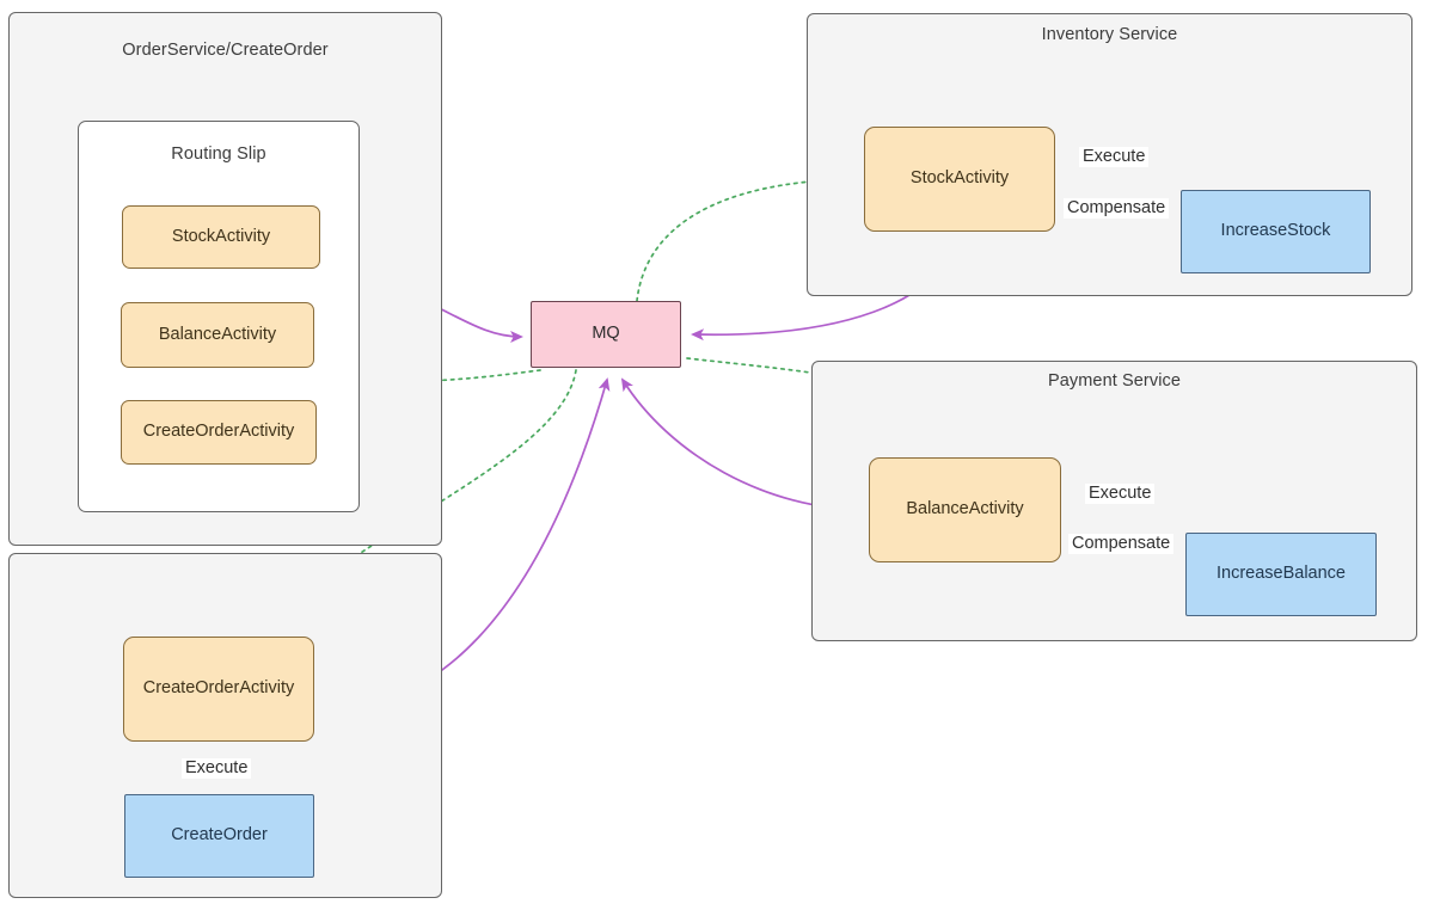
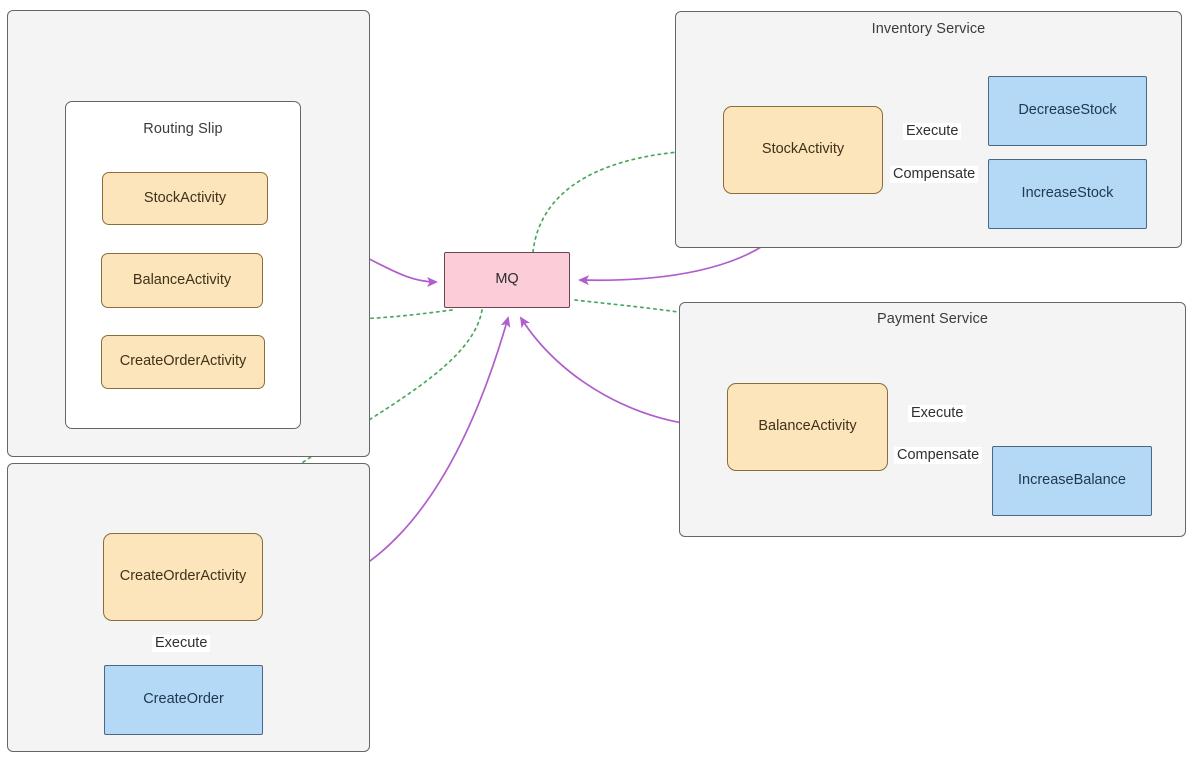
- OrderService/CreateOrder
  Routing Slip
  StockActivity
  BalanceActivity
  CreateOrderActivity
  CreateOrderActivity
  Execute
  CreateOrder
  MQ
  Inventory Service
  StockActivity
  Execute
  Compensate
+ DecreaseStock
  IncreaseStock
  Payment Service
  BalanceActivity
  Execute
  Compensate
  IncreaseBalance
